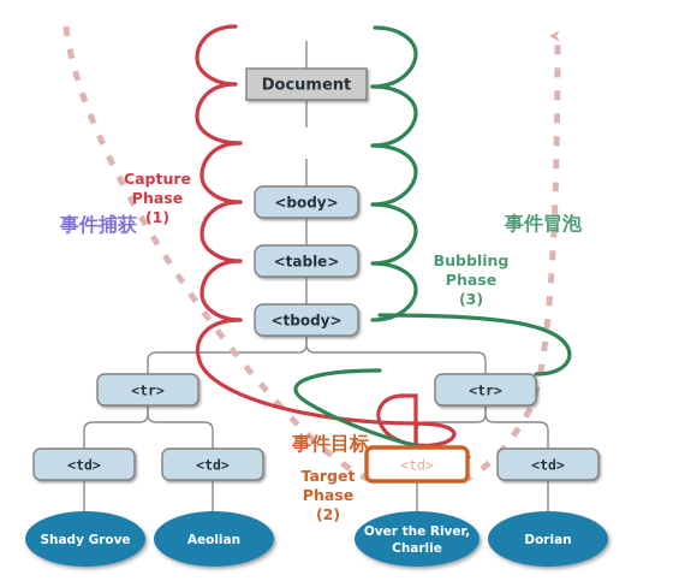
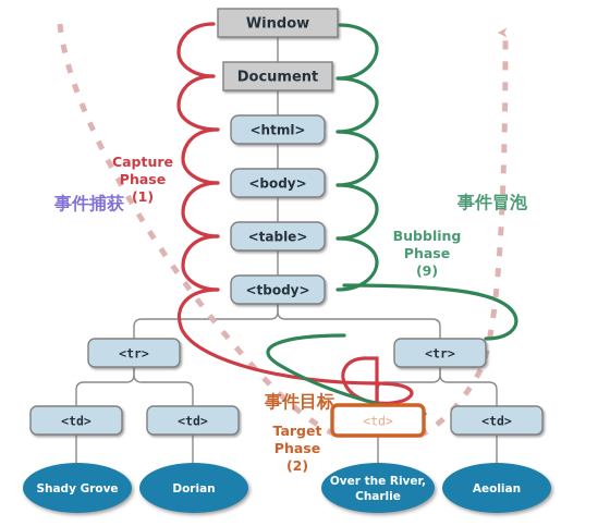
+ Window
  Document
+ <html>
  <body>
  <table>
  <tbody>
  <tr>
  <tr>
  <td>
  <td>
  <td>
  <td>
  Shady Grove
- Aeolian
+ Dorian
  Over the River,
  Charlie
- Dorian
+ Aeolian
  Capture
  Phase
  (1)
  Bubbling
  Phase
- (3)
+ (9)
  Target
  Phase
  (2)
  事件捕获
  事件冒泡
  事件目标
